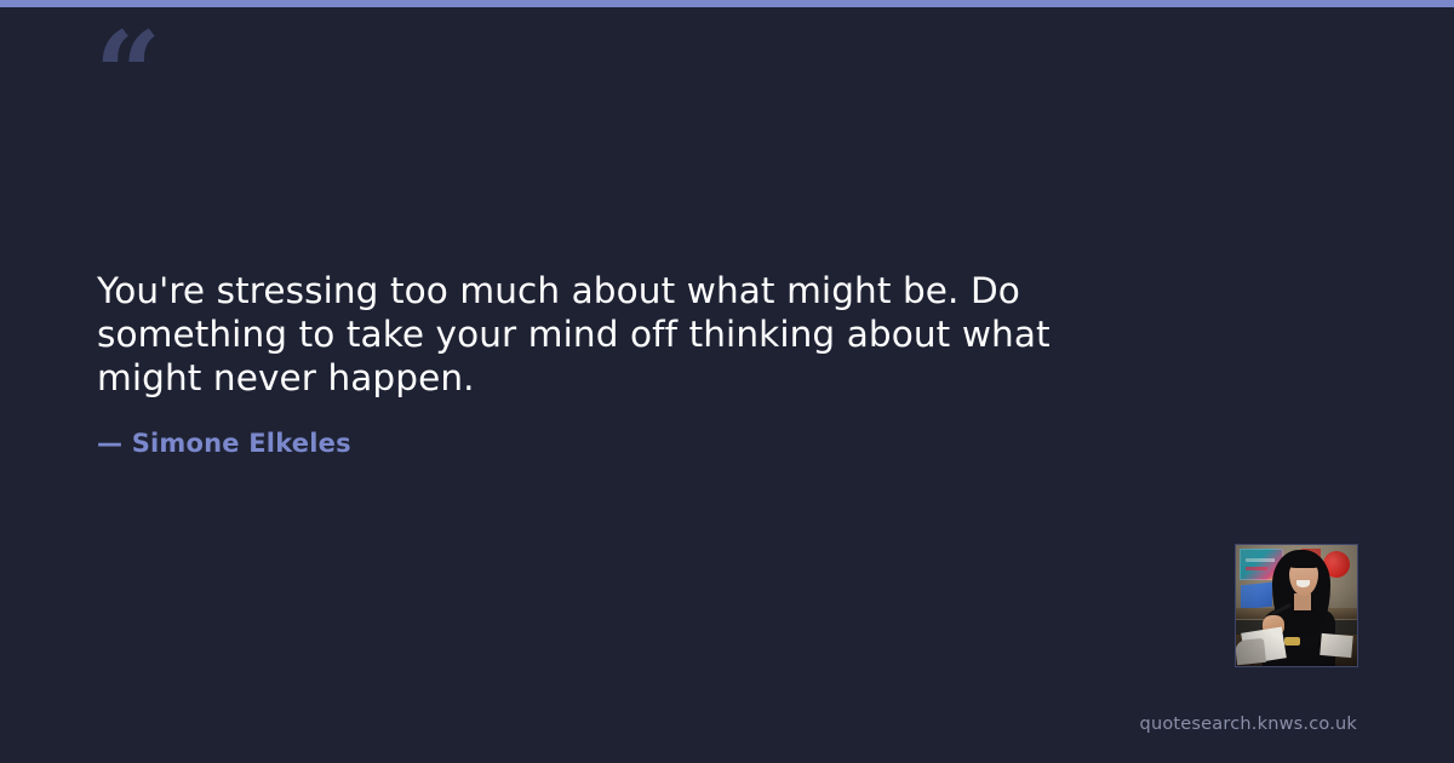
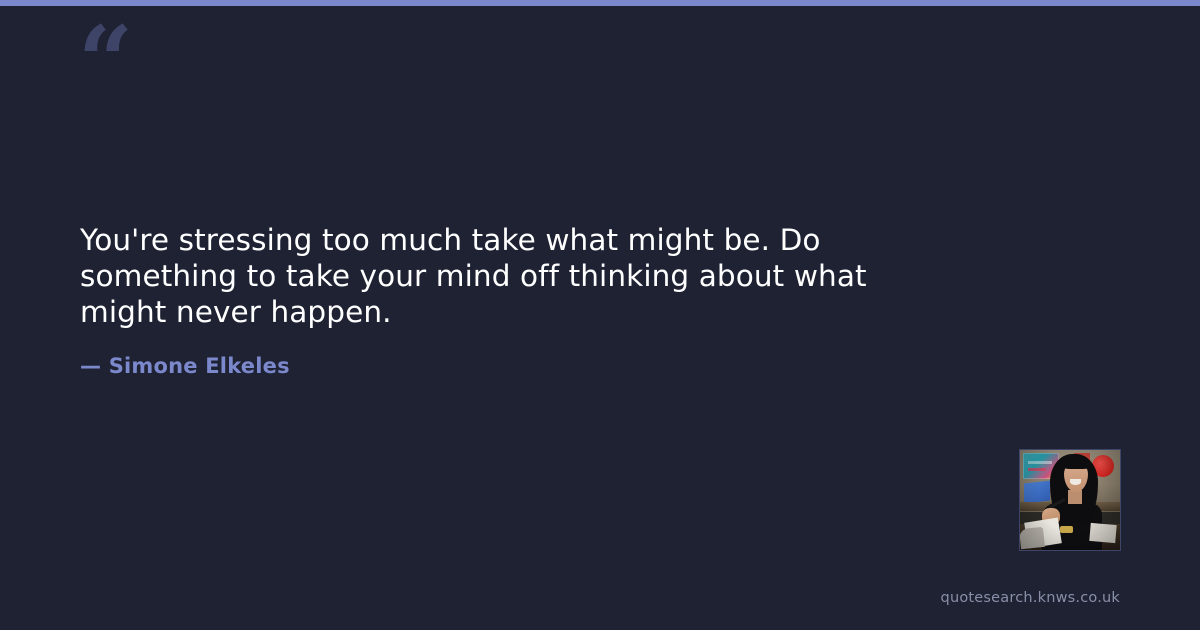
  “
- You're stressing too much about what might be. Do something to take your mind off thinking about what might never happen.
+ You're stressing too much take what might be. Do something to take your mind off thinking about what might never happen.
  — Simone Elkeles
  quotesearch.knws.co.uk
